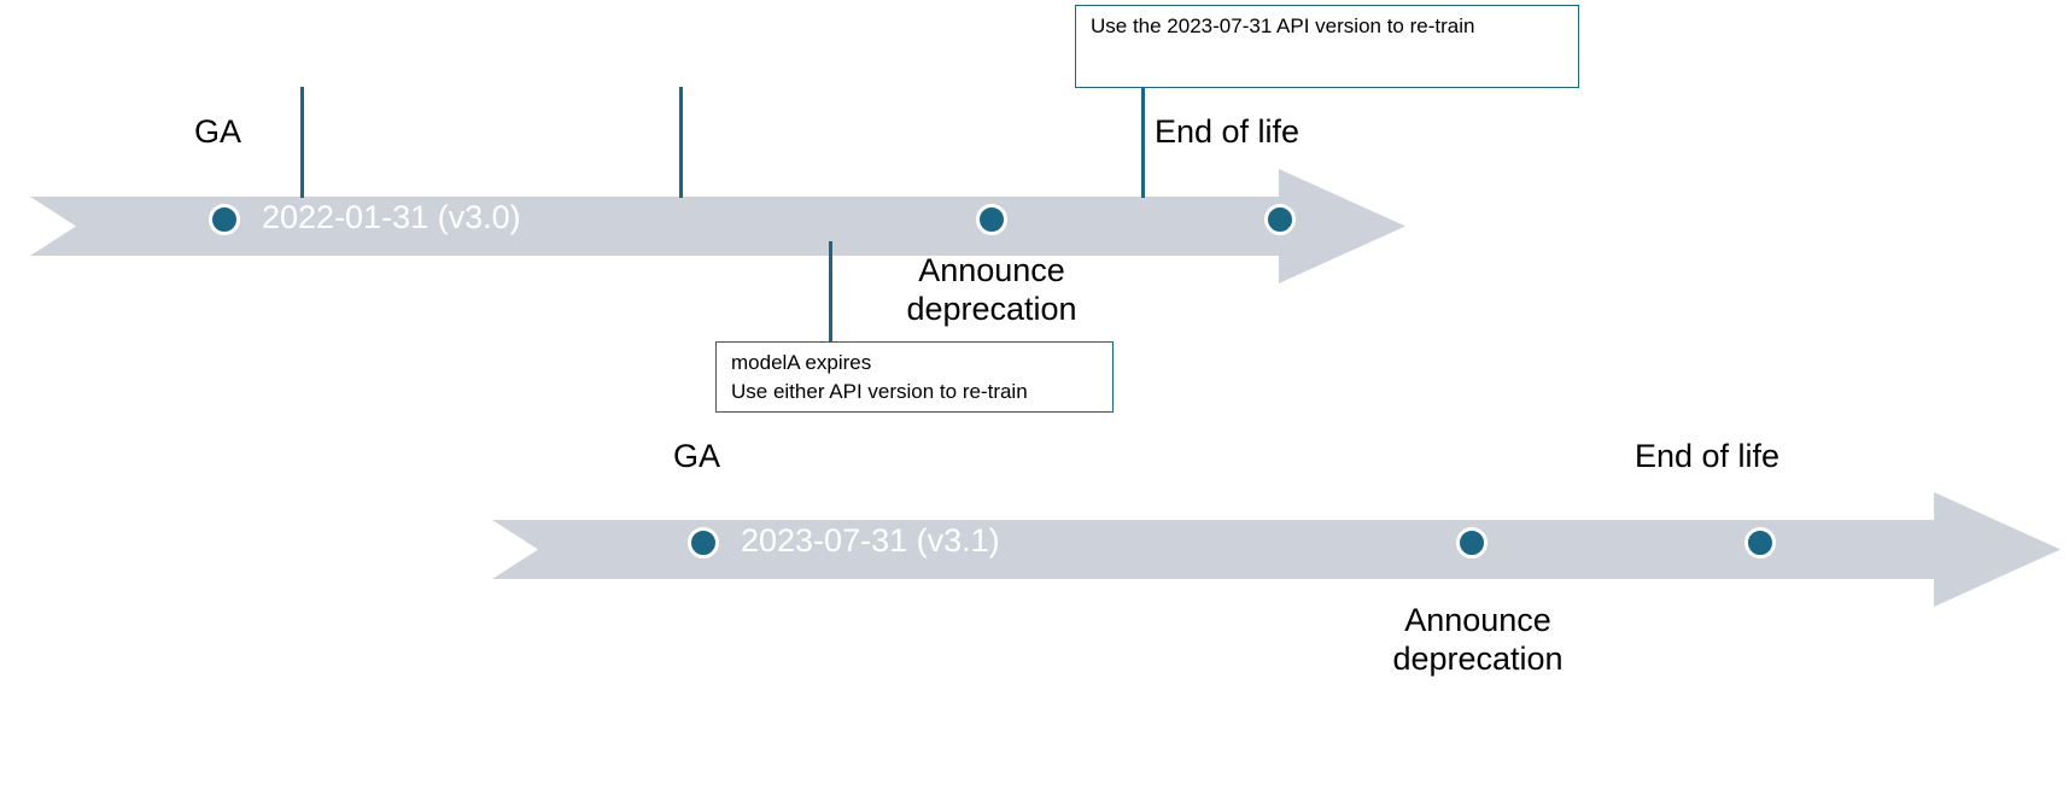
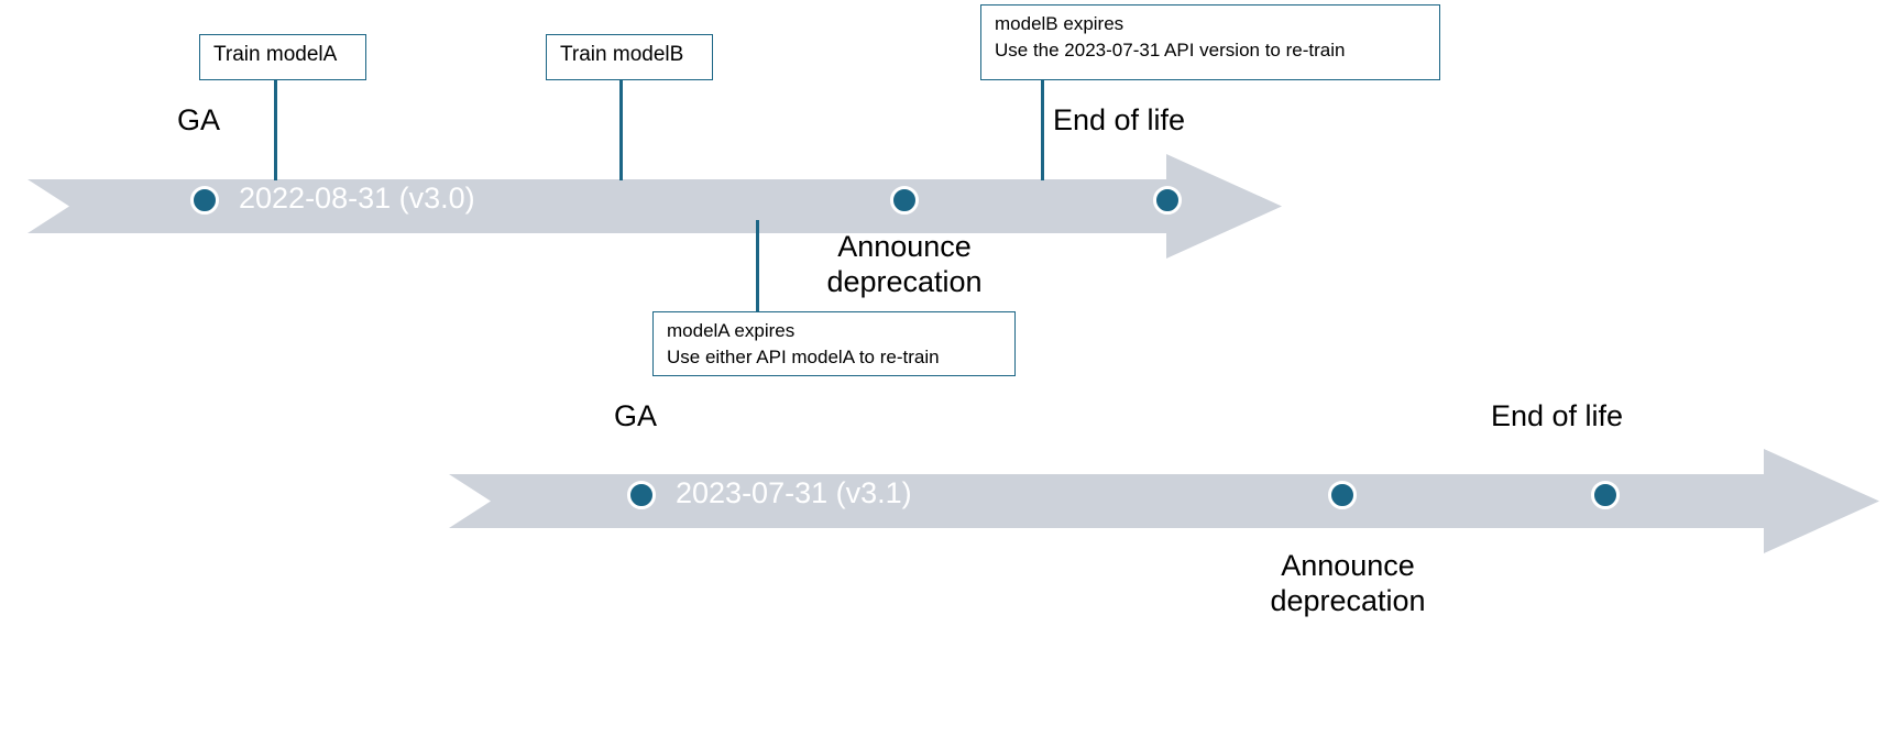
- 2022-01-31 (v3.0)
+ 2022-08-31 (v3.0)
  GA
  End of life
  Announce
  deprecation
+ Train modelA
+ Train modelB
+ modelB expires
  Use the 2023-07-31 API version to re-train
  modelA expires
- Use either API version to re-train
+ Use either API modelA to re-train
  2023-07-31 (v3.1)
  GA
  End of life
  Announce
  deprecation
